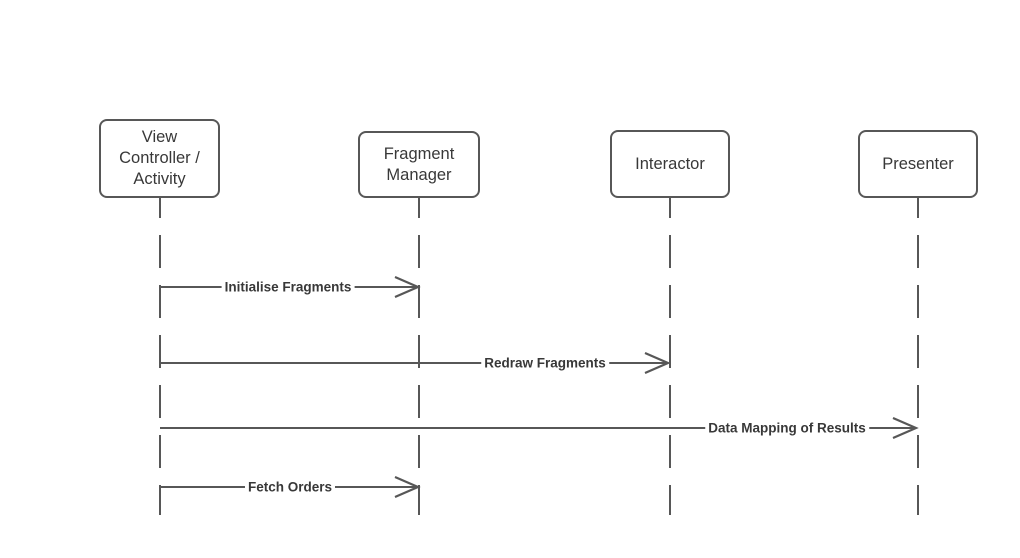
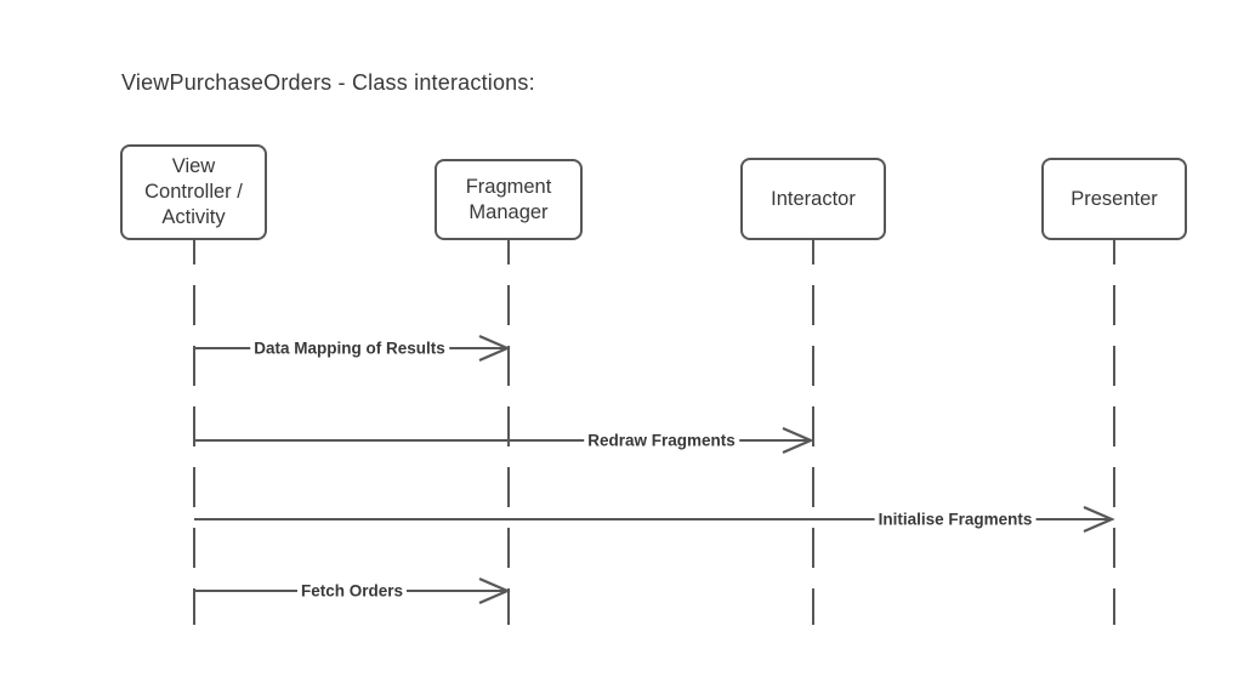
+ ViewPurchaseOrders - Class interactions:
  View
  Controller /
  Activity
  Fragment
  Manager
  Interactor
  Presenter
- Initialise Fragments
+ Data Mapping of Results
  Redraw Fragments
- Data Mapping of Results
+ Initialise Fragments
  Fetch Orders
